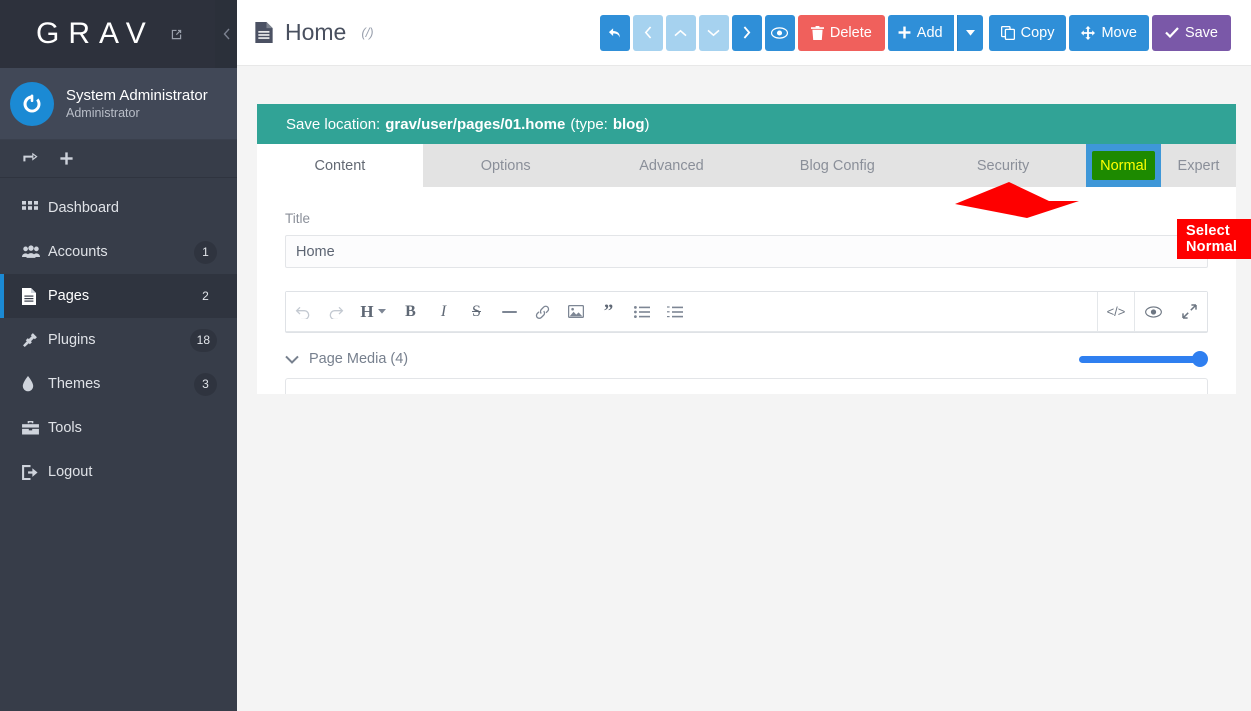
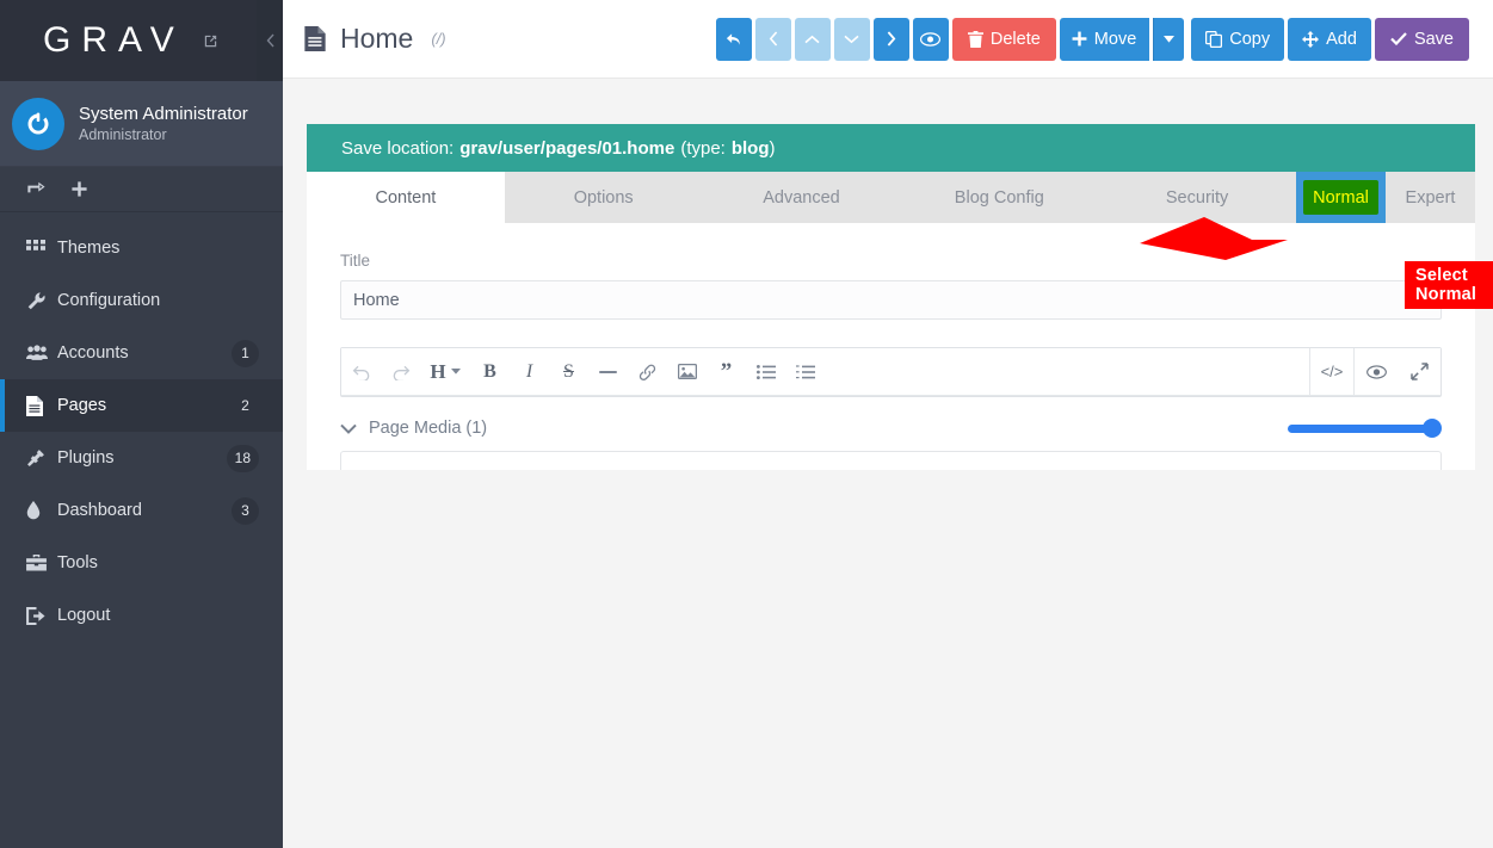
  GRAV
  System Administrator
  Administrator
- Dashboard
+ Themes
+ Configuration
  Accounts
  1
  Pages
  2
  Plugins
  18
- Themes
+ Dashboard
  3
  Tools
  Logout
  Home
  (/)
  Delete
- Add
+ Move
  Copy
- Move
+ Add
  Save
  Save location:
  grav/user/pages/01.home
  (type:
  blog
  )
  Content
  Options
  Advanced
  Blog Config
  Security
  Normal
  Expert
  Title
  Home
  H
  B
  I
  S
  ”
  </>
- Page Media (4)
+ Page Media (1)
  Select Normal
